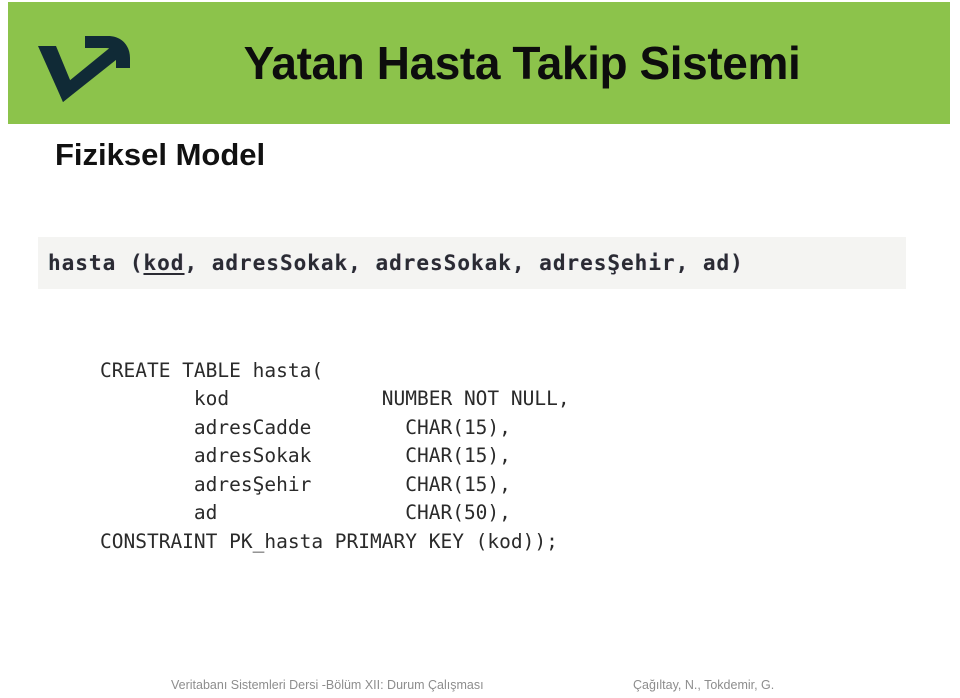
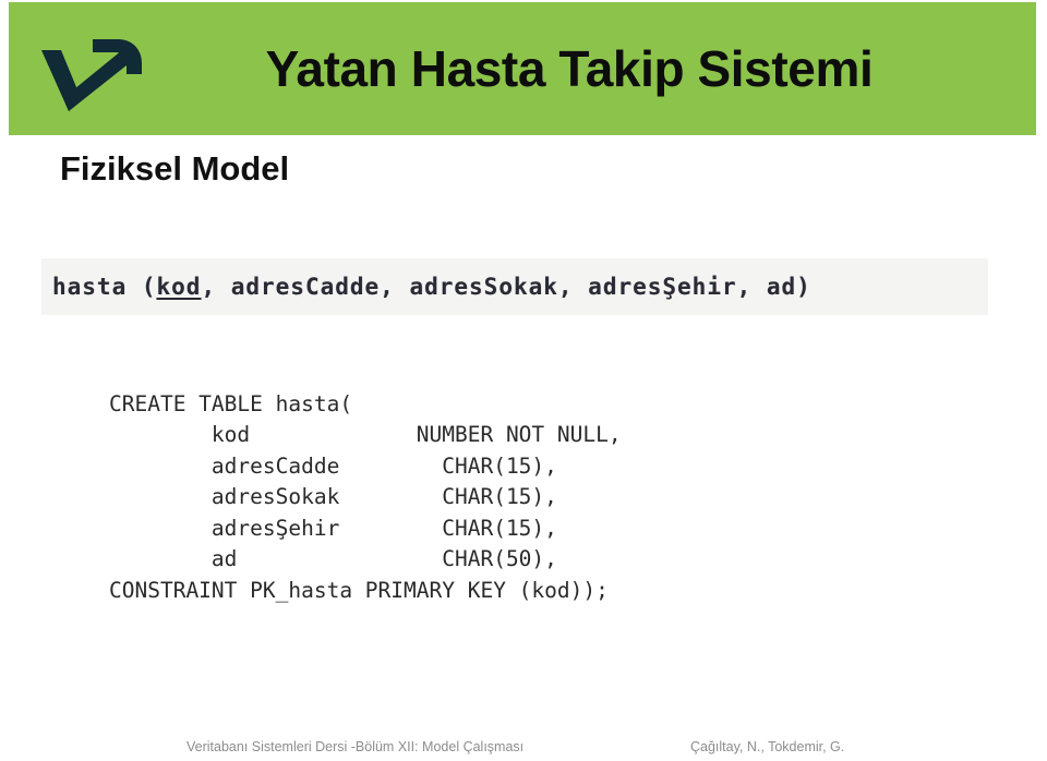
  Yatan Hasta Takip Sistemi
  Fiziksel Model
- hasta (kod, adresSokak, adresSokak, adresŞehir, ad)
+ hasta (kod, adresCadde, adresSokak, adresŞehir, ad)
  CREATE TABLE hasta(
  kod NUMBER NOT NULL,
  adresCadde CHAR(15),
  adresSokak CHAR(15),
  adresŞehir CHAR(15),
  ad CHAR(50),
  CONSTRAINT PK_hasta PRIMARY KEY (kod));
- Veritabanı Sistemleri Dersi -Bölüm XII: Durum Çalışması
+ Veritabanı Sistemleri Dersi -Bölüm XII: Model Çalışması
  Çağıltay, N., Tokdemir, G.
